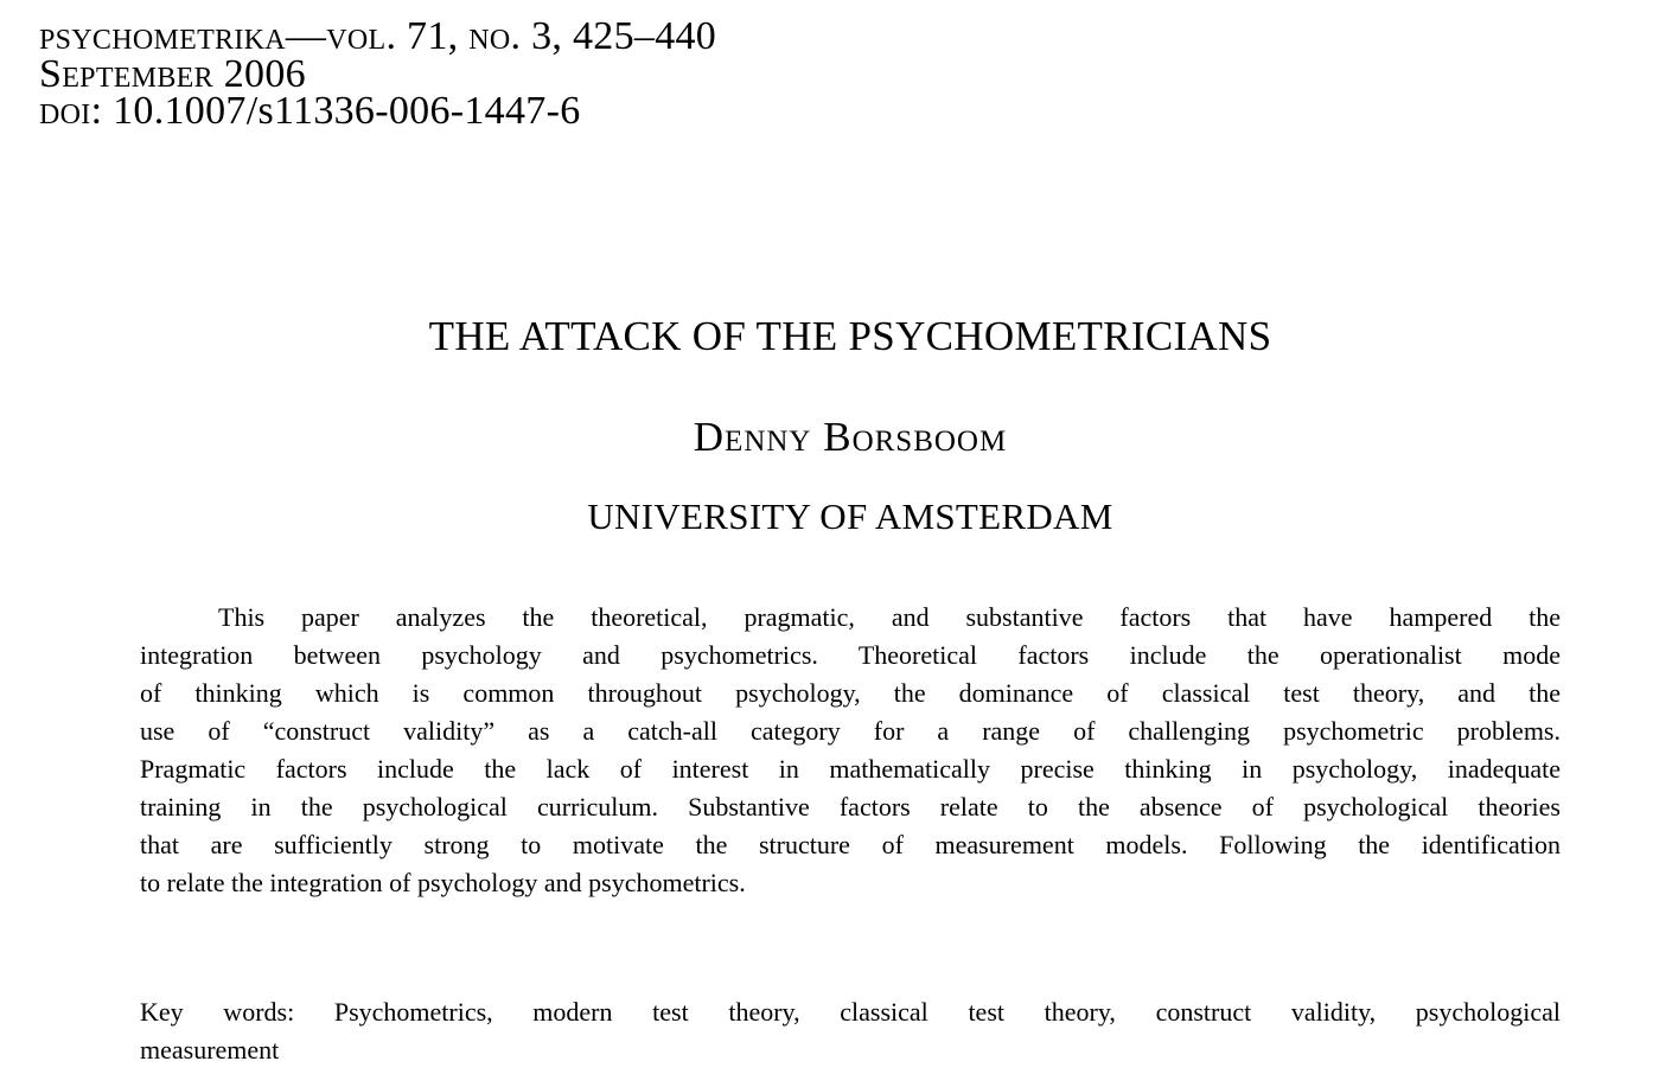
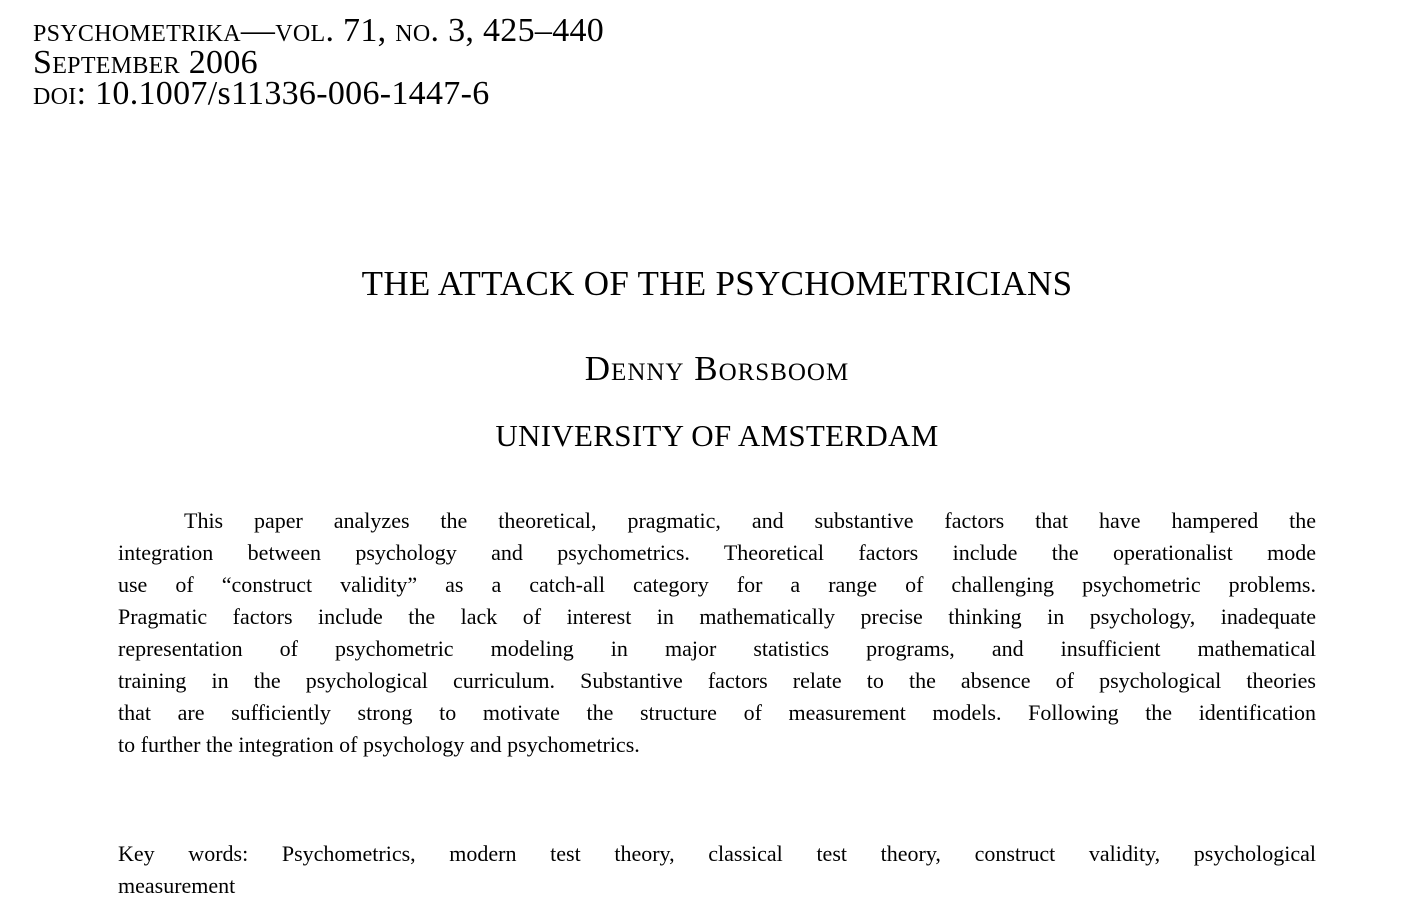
  psychometrika—vol. 71, no. 3, 425–440
  September 2006
  doi: 10.1007/s11336-006-1447-6
  THE ATTACK OF THE PSYCHOMETRICIANS
  Denny Borsboom
  UNIVERSITY OF AMSTERDAM
  This paper analyzes the theoretical, pragmatic, and substantive factors that have hampered the
  integration between psychology and psychometrics. Theoretical factors include the operationalist mode
- of thinking which is common throughout psychology, the dominance of classical test theory, and the
  use of “construct validity” as a catch-all category for a range of challenging psychometric problems.
  Pragmatic factors include the lack of interest in mathematically precise thinking in psychology, inadequate
+ representation of psychometric modeling in major statistics programs, and insufficient mathematical
  training in the psychological curriculum. Substantive factors relate to the absence of psychological theories
  that are sufficiently strong to motivate the structure of measurement models. Following the identification
- to relate the integration of psychology and psychometrics.
+ to further the integration of psychology and psychometrics.
  Key words: Psychometrics, modern test theory, classical test theory, construct validity, psychological
  measurement
